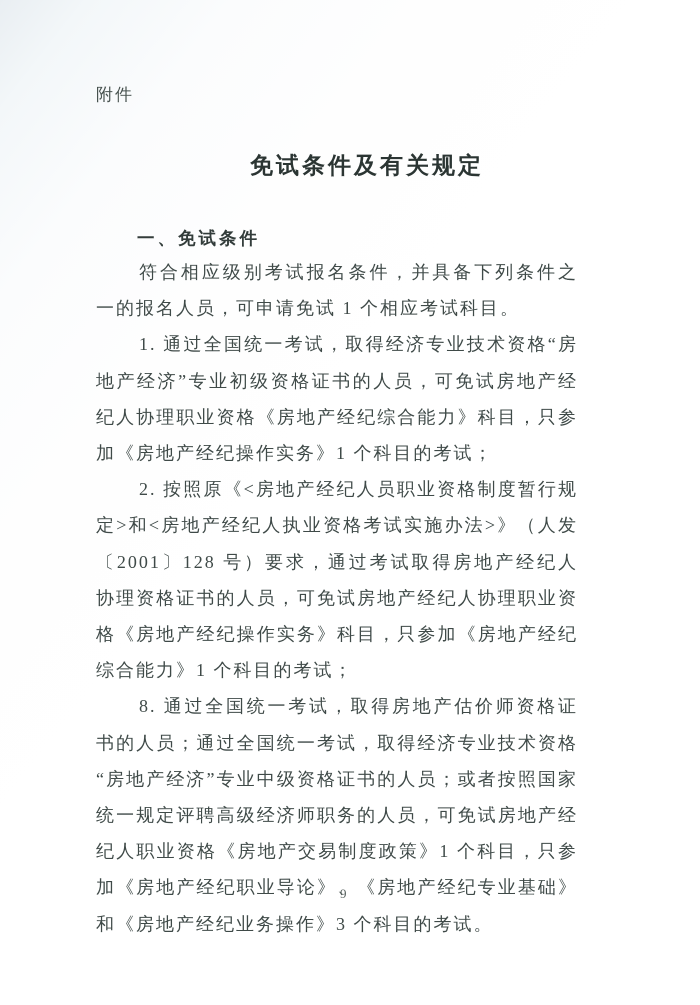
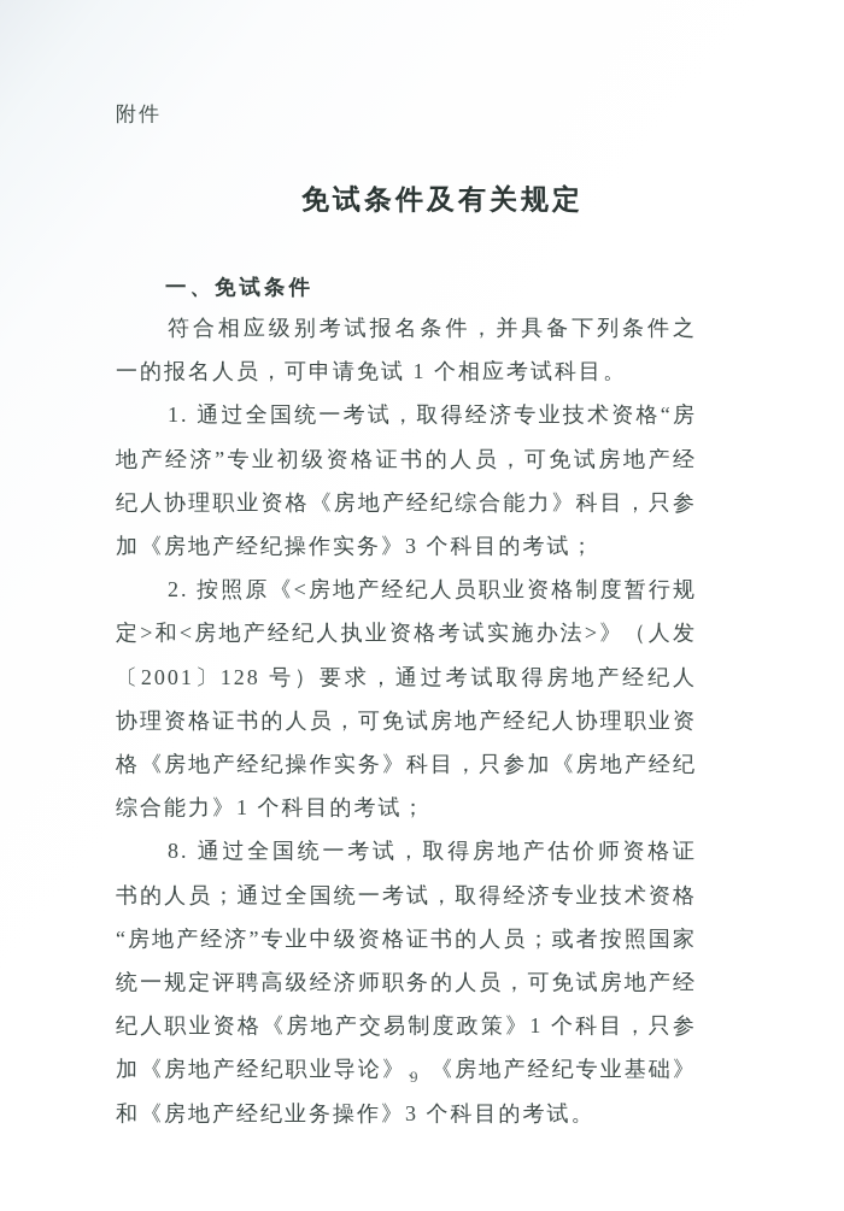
  附件
  免试条件及有关规定
  一、免试条件
  符合相应级别考试报名条件，并具备下列条件之一的报名人员，可申请免试 1 个相应考试科目。
- 1. 通过全国统一考试，取得经济专业技术资格“房地产经济”专业初级资格证书的人员，可免试房地产经纪人协理职业资格《房地产经纪综合能力》科目，只参加《房地产经纪操作实务》1 个科目的考试；
+ 1. 通过全国统一考试，取得经济专业技术资格“房地产经济”专业初级资格证书的人员，可免试房地产经纪人协理职业资格《房地产经纪综合能力》科目，只参加《房地产经纪操作实务》3 个科目的考试；
  2. 按照原《<房地产经纪人员职业资格制度暂行规定>和<房地产经纪人执业资格考试实施办法>》（人发〔2001〕128 号）要求，通过考试取得房地产经纪人协理资格证书的人员，可免试房地产经纪人协理职业资格《房地产经纪操作实务》科目，只参加《房地产经纪综合能力》1 个科目的考试；
  8. 通过全国统一考试，取得房地产估价师资格证书的人员；通过全国统一考试，取得经济专业技术资格“房地产经济”专业中级资格证书的人员；或者按照国家统一规定评聘高级经济师职务的人员，可免试房地产经纪人职业资格《房地产交易制度政策》1 个科目，只参加《房地产经纪职业导论》、《房地产经纪专业基础》和《房地产经纪业务操作》3 个科目的考试。
  9
